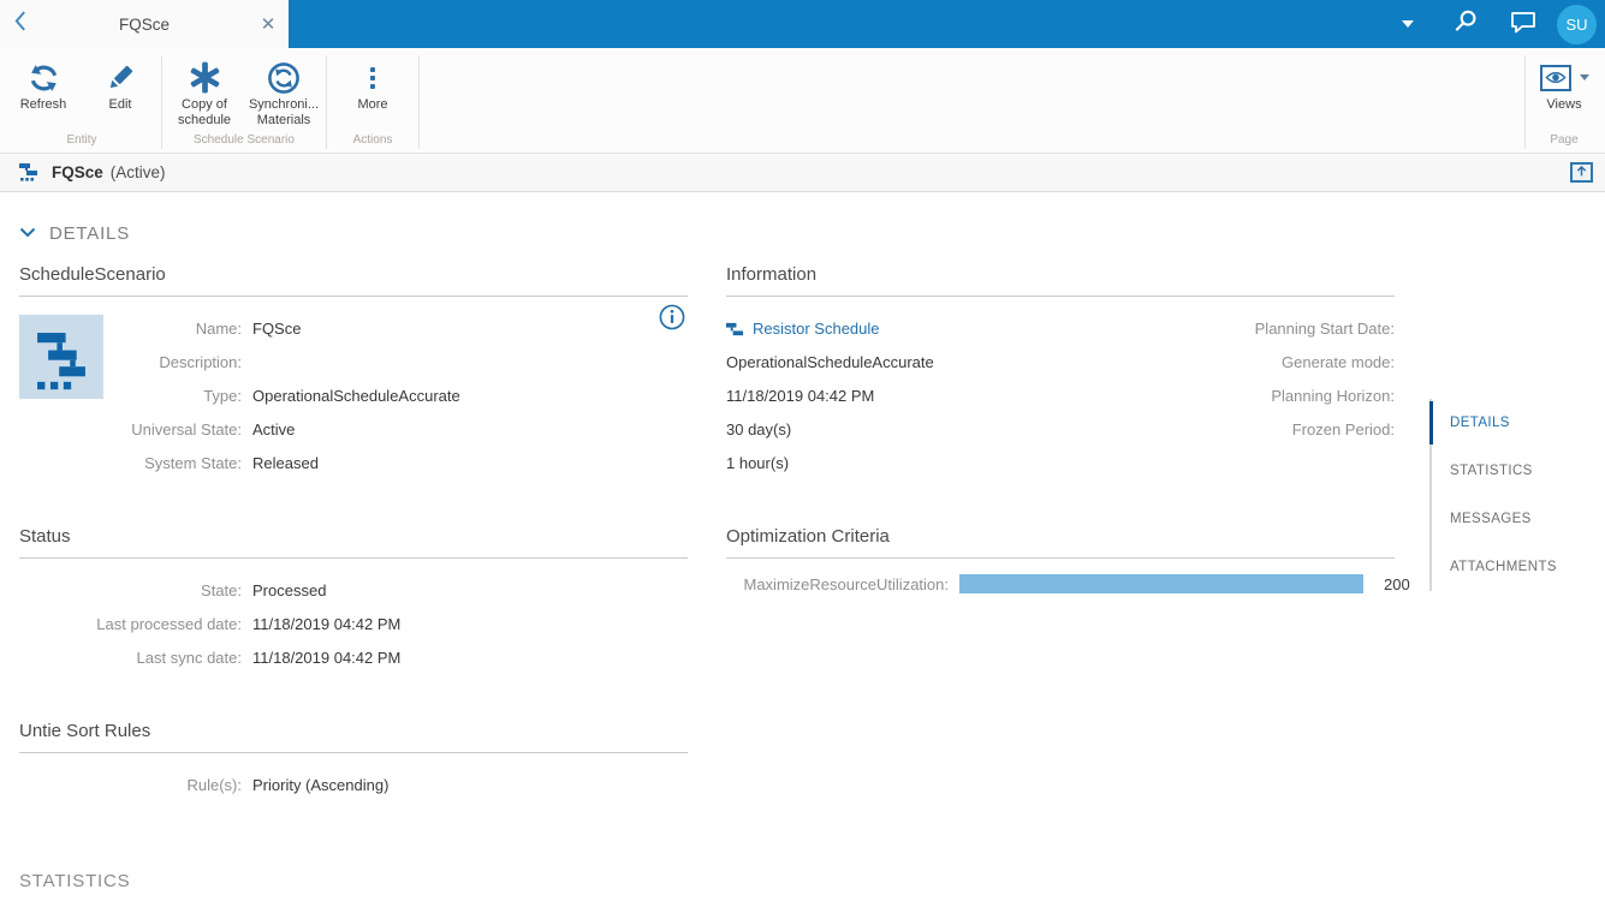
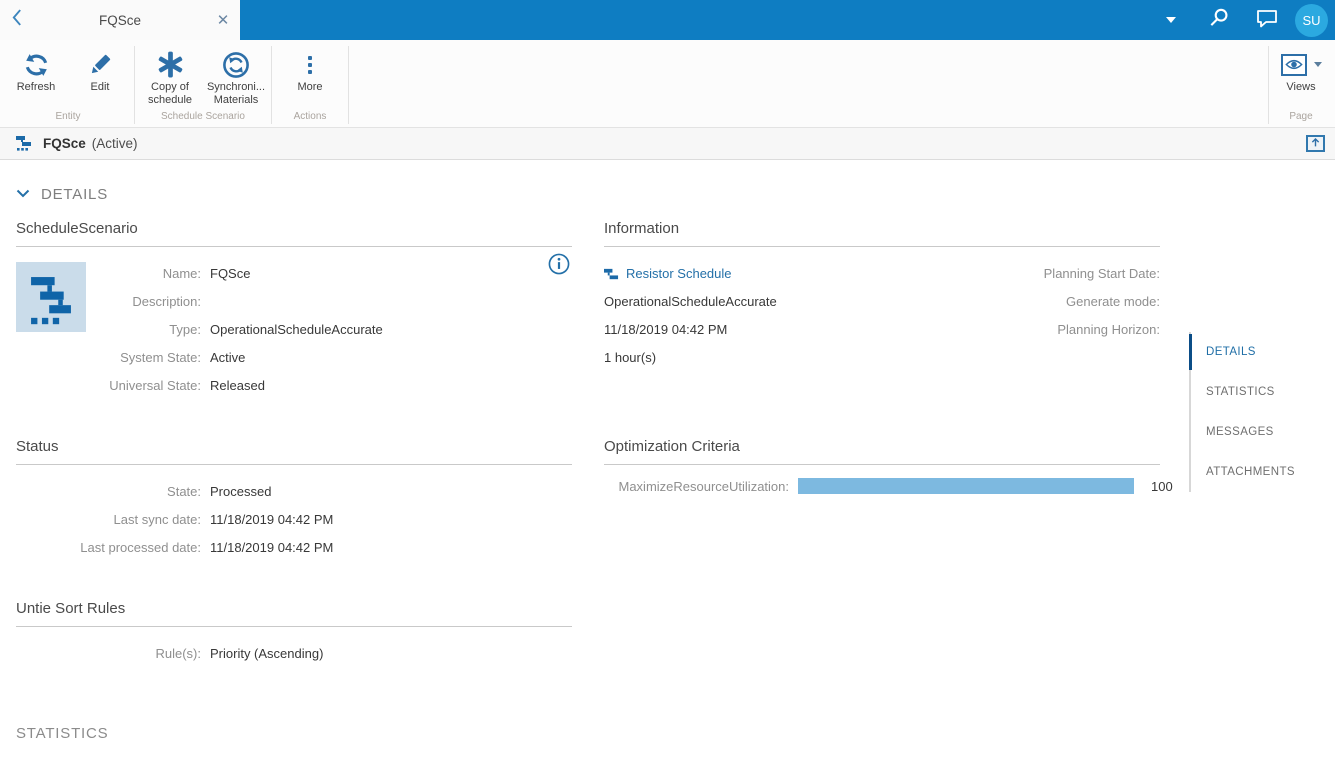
  FQSce
  ✕
  SU
  Refresh
  Edit
  Entity
  Copy of
  schedule
  Synchroni...
  Materials
  Schedule Scenario
  More
  Actions
  Views
  Page
  FQSce
  (Active)
  DETAILS
  ScheduleScenario
  Name:
  FQSce
  Description:
  Type:
  OperationalScheduleAccurate
- Universal State:
+ System State:
  Active
- System State:
+ Universal State:
  Released
  Information
  Resistor Schedule
  Planning Start Date:
  OperationalScheduleAccurate
  Generate mode:
  11/18/2019 04:42 PM
  Planning Horizon:
- 30 day(s)
- Frozen Period:
  1 hour(s)
  Status
  State:
  Processed
- Last processed date:
+ Last sync date:
  11/18/2019 04:42 PM
- Last sync date:
+ Last processed date:
  11/18/2019 04:42 PM
  Optimization Criteria
  MaximizeResourceUtilization:
- 200
+ 100
  Untie Sort Rules
  Rule(s):
  Priority (Ascending)
  STATISTICS
  DETAILS
  STATISTICS
  MESSAGES
  ATTACHMENTS
